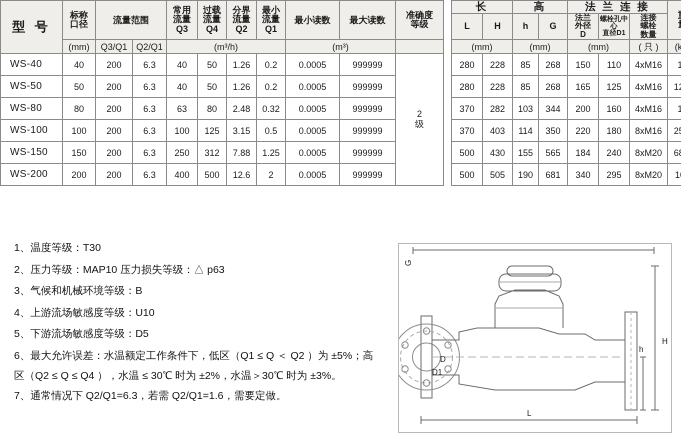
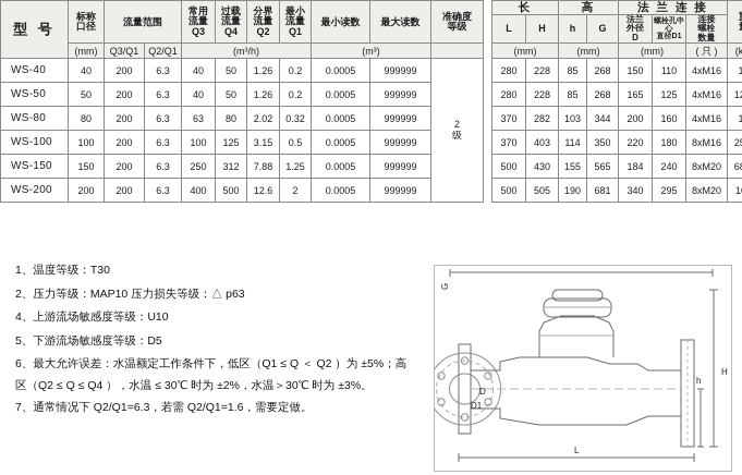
  型 号	标称口径	流量范围	常用流量Q3	过载流量Q4	分界流量Q2	最小流量Q1	最小读数	最大读数	准确度等级		长	高	法 兰 连 接
  (mm)	Q3/Q1	Q2/Q1	(m³/h)	(m³)		(mm)	(mm)	(mm)	( 只 )	(k
  WS-40	40	200	6.3	40	50	1.26	0.2	0.0005	999999	2级		280	228	85	268	150	110	4xM16	1
  WS-50	50	200	6.3	40	50	1.26	0.2	0.0005	999999	280	228	85	268	165	125	4xM16	1
- WS-80	80	200	6.3	63	80	2.48	0.32	0.0005	999999	370	282	103	344	200	160	4xM16	1
+ WS-80	80	200	6.3	63	80	2.02	0.32	0.0005	999999	370	282	103	344	200	160	4xM16	1
  WS-100	100	200	6.3	100	125	3.15	0.5	0.0005	999999	370	403	114	350	220	180	8xM16	2
  WS-150	150	200	6.3	250	312	7.88	1.25	0.0005	999999	500	430	155	565	184	240	8xM20	6
  WS-200	200	200	6.3	400	500	12.6	2	0.0005	999999	500	505	190	681	340	295	8xM20	1
  1、温度等级：T30
  2、压力等级：MAP10 压力损失等级：△ p63
- 3、气候和机械环境等级：B
  4、上游流场敏感度等级：U10
  5、下游流场敏感度等级：D5
  6、最大允许误差：水温额定工作条件下，低区（Q1 ≤ Q ＜ Q2 ）为 ±5%；高区（Q2 ≤ Q ≤ Q4 ），水温 ≤ 30℃ 时为 ±2%，水温＞30℃ 时为 ±3%。
  7、通常情况下 Q2/Q1=6.3，若需 Q2/Q1=1.6，需要定做。
  H
  h
  D
  D1
  L
